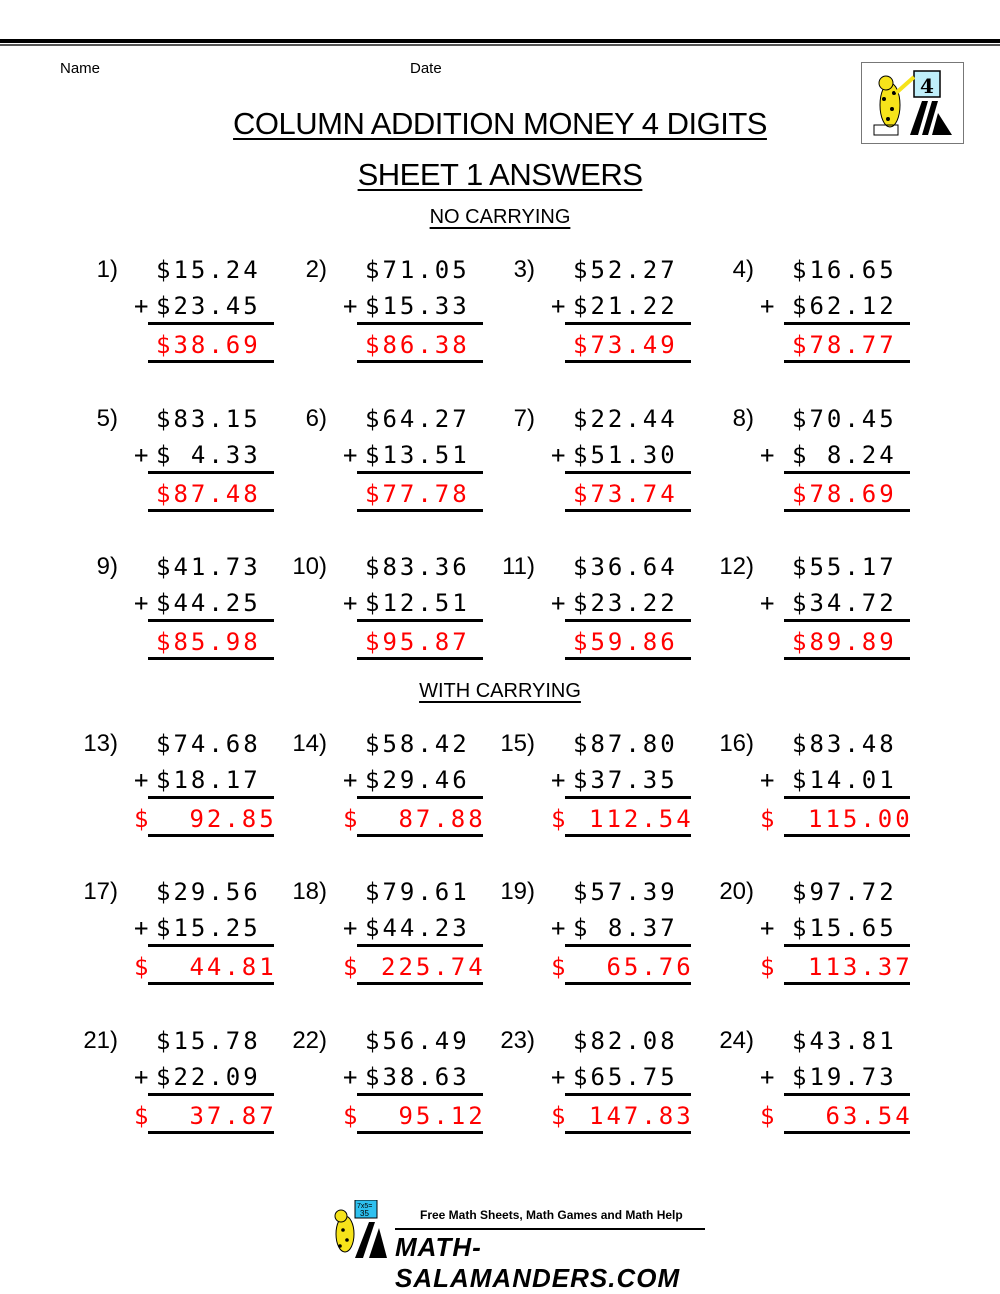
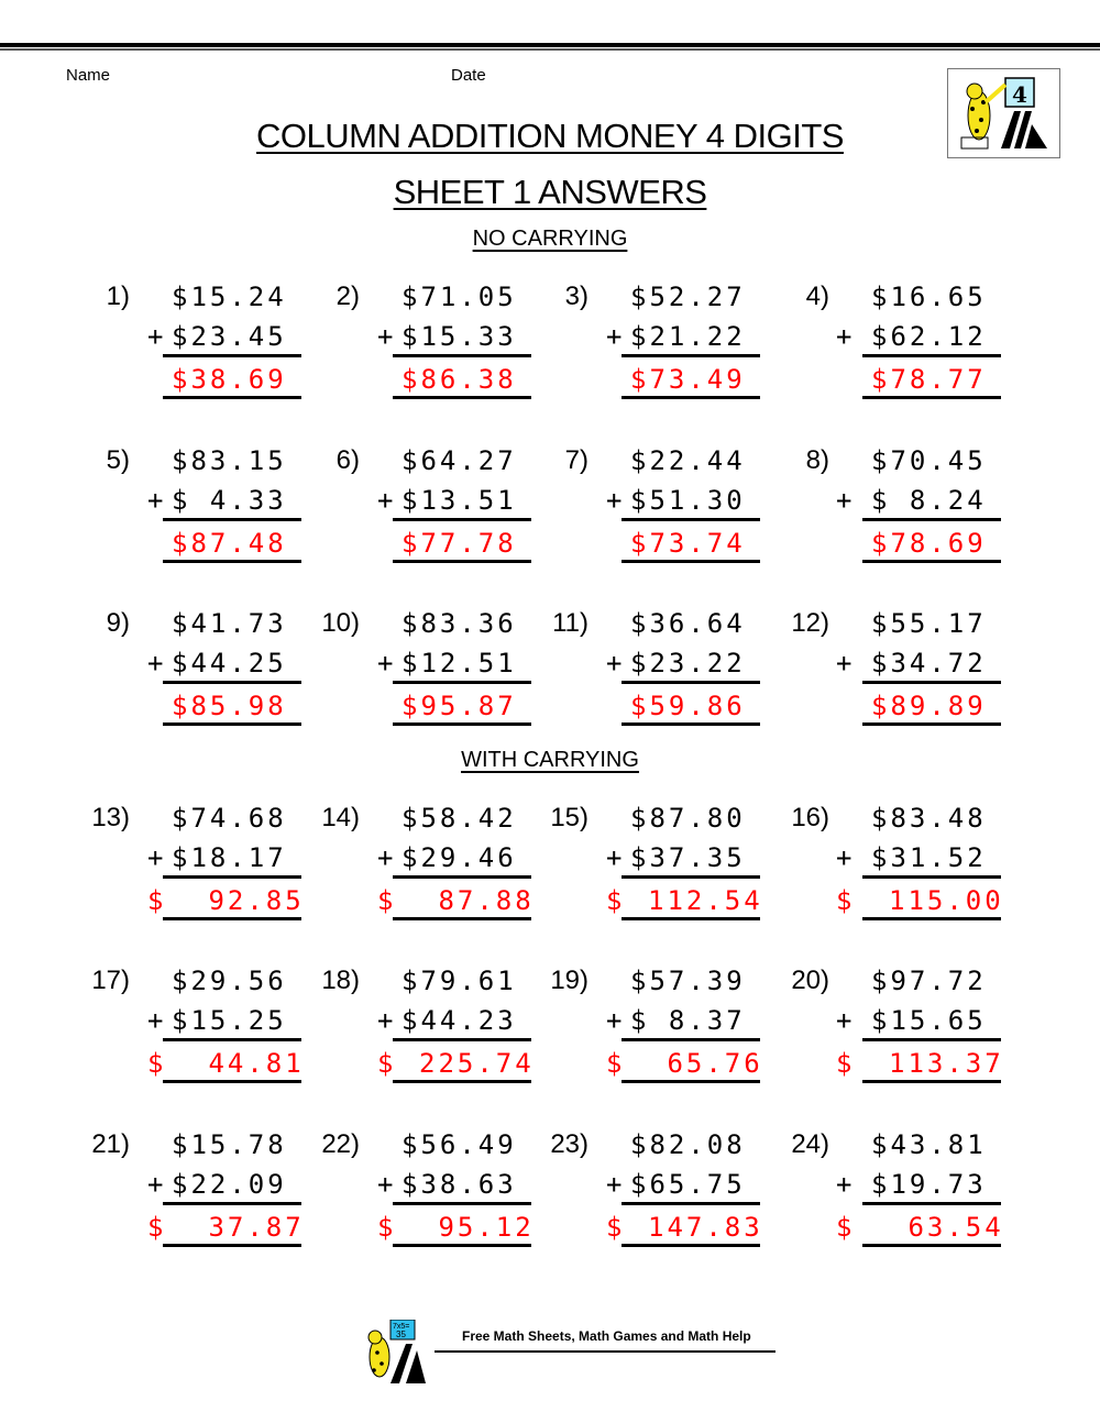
  Name
  Date
  4
  COLUMN ADDITION MONEY 4 DIGITS
  SHEET 1 ANSWERS
  NO CARRYING
  WITH CARRYING
  1)
  $15.24
  +
  $23.45
  $38.69
  2)
  $71.05
  +
  $15.33
  $86.38
  3)
  $52.27
  +
  $21.22
  $73.49
  4)
  $16.65
  +
  $62.12
  $78.77
  5)
  $83.15
  +
  $ 4.33
  $87.48
  6)
  $64.27
  +
  $13.51
  $77.78
  7)
  $22.44
  +
  $51.30
  $73.74
  8)
  $70.45
  +
  $ 8.24
  $78.69
  9)
  $41.73
  +
  $44.25
  $85.98
  10)
  $83.36
  +
  $12.51
  $95.87
  11)
  $36.64
  +
  $23.22
  $59.86
  12)
  $55.17
  +
  $34.72
  $89.89
  13)
  $74.68
  +
  $18.17
  $
  92.85
  14)
  $58.42
  +
  $29.46
  $
  87.88
  15)
  $87.80
  +
  $37.35
  $
  112.54
  16)
  $83.48
  +
- $14.01
+ $31.52
  $
  115.00
  17)
  $29.56
  +
  $15.25
  $
  44.81
  18)
  $79.61
  +
  $44.23
  $
  225.74
  19)
  $57.39
  +
  $ 8.37
  $
  65.76
  20)
  $97.72
  +
  $15.65
  $
  113.37
  21)
  $15.78
  +
  $22.09
  $
  37.87
  22)
  $56.49
  +
  $38.63
  $
  95.12
  23)
  $82.08
  +
  $65.75
  $
  147.83
  24)
  $43.81
  +
  $19.73
  $
  63.54
  35
  Free Math Sheets, Math Games and Math Help
- MATH-SALAMANDERS.COM
